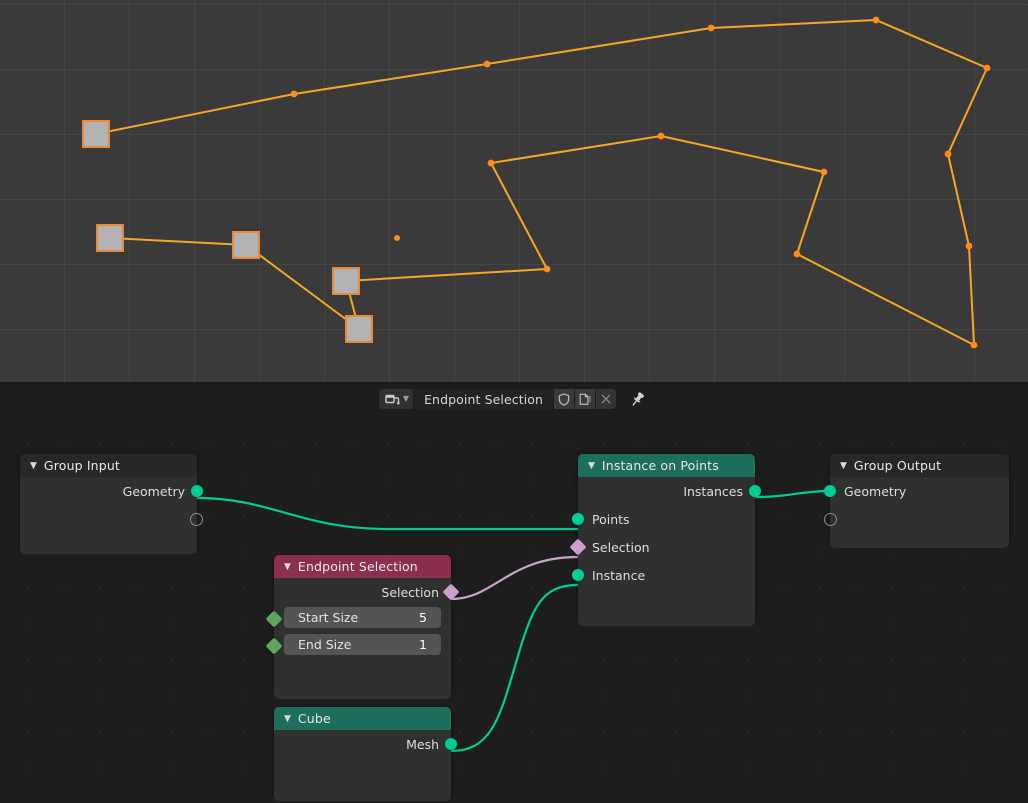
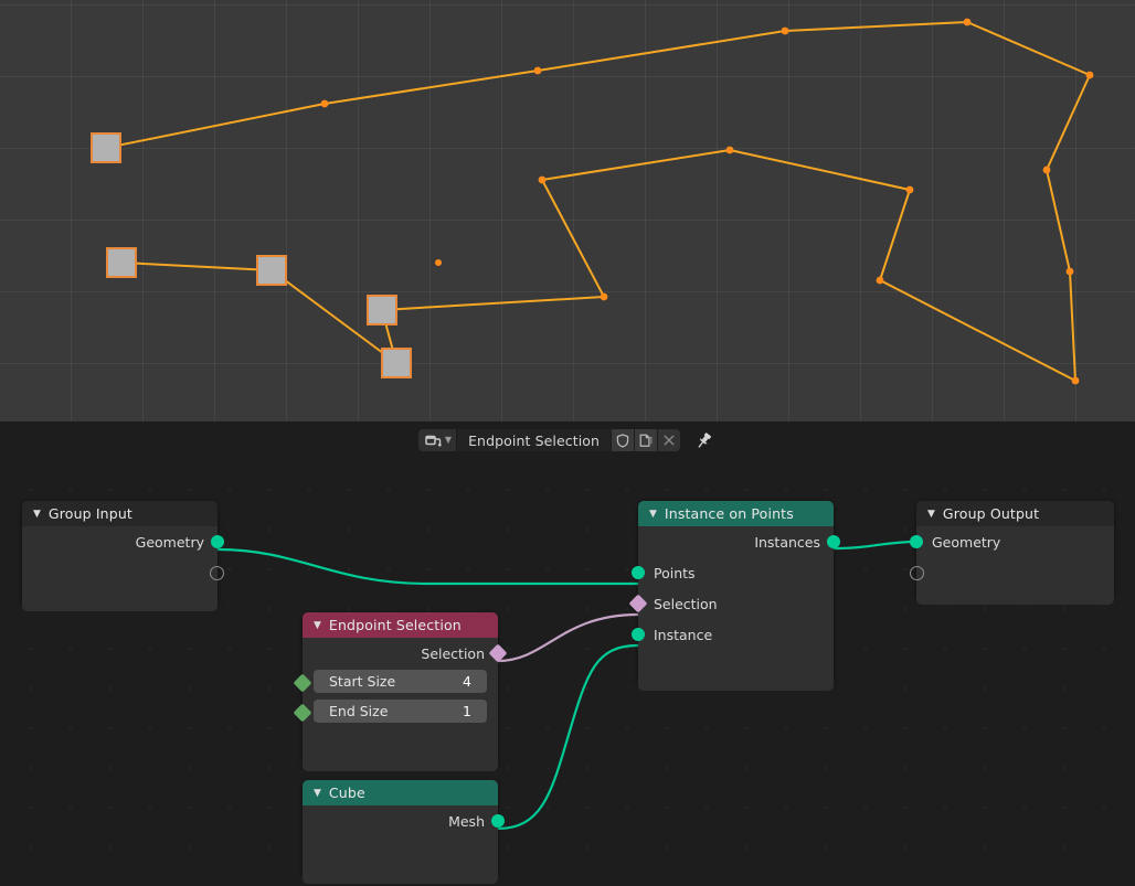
  ▼
  Endpoint Selection
  ▼
  Group Input
  Geometry
  ▼
  Endpoint Selection
  Selection
  Start Size
- 5
+ 4
  End Size
  1
  ▼
  Cube
  Mesh
  ▼
  Instance on Points
  Instances
  Points
  Selection
  Instance
  ▼
  Group Output
  Geometry
